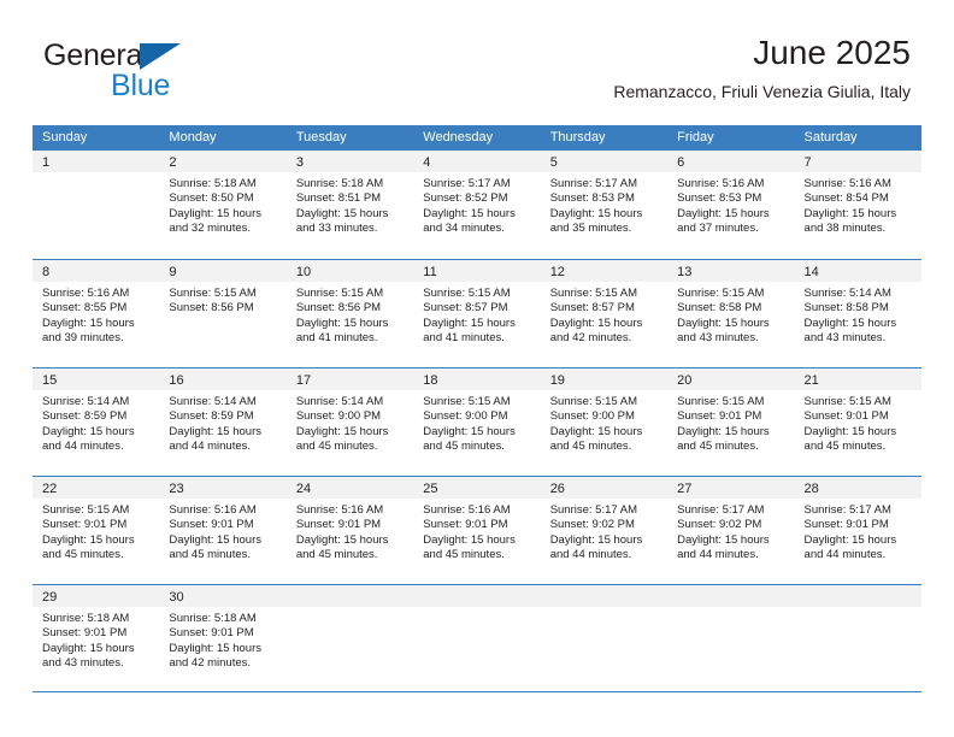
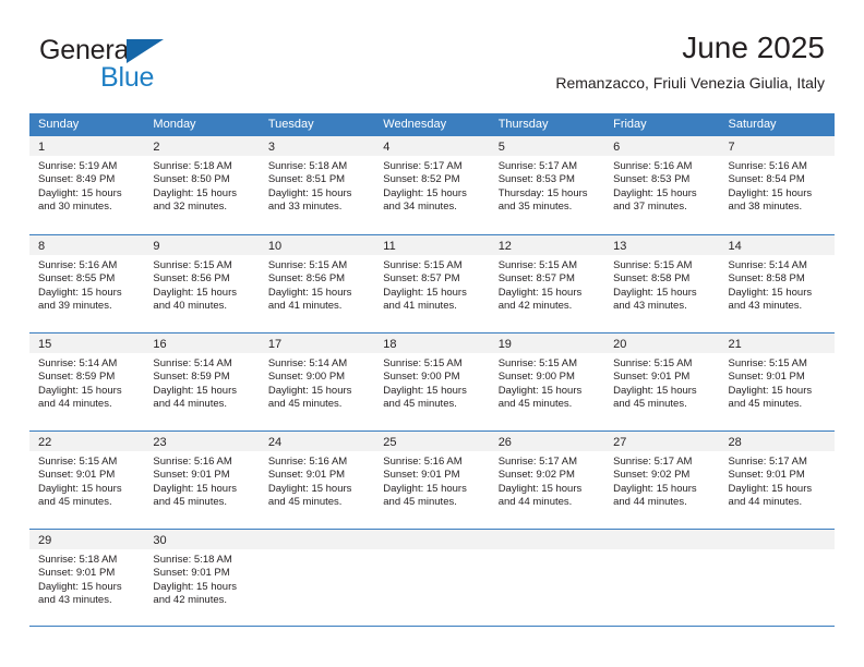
  General
  Blue
  June 2025
  Remanzacco, Friuli Venezia Giulia, Italy
  Sunday
  Monday
  Tuesday
  Wednesday
  Thursday
  Friday
  Saturday
  1
+ Sunrise: 5:19 AM
+ Sunset: 8:49 PM
+ Daylight: 15 hours and 30 minutes.
  2
  Sunrise: 5:18 AM
  Sunset: 8:50 PM
  Daylight: 15 hours and 32 minutes.
  3
  Sunrise: 5:18 AM
  Sunset: 8:51 PM
  Daylight: 15 hours and 33 minutes.
  4
  Sunrise: 5:17 AM
  Sunset: 8:52 PM
  Daylight: 15 hours and 34 minutes.
  5
  Sunrise: 5:17 AM
  Sunset: 8:53 PM
- Daylight: 15 hours and 35 minutes.
+ Thursday: 15 hours and 35 minutes.
  6
  Sunrise: 5:16 AM
  Sunset: 8:53 PM
  Daylight: 15 hours and 37 minutes.
  7
  Sunrise: 5:16 AM
  Sunset: 8:54 PM
  Daylight: 15 hours and 38 minutes.
  8
  Sunrise: 5:16 AM
  Sunset: 8:55 PM
  Daylight: 15 hours and 39 minutes.
  9
  Sunrise: 5:15 AM
  Sunset: 8:56 PM
+ Daylight: 15 hours and 40 minutes.
  10
  Sunrise: 5:15 AM
  Sunset: 8:56 PM
  Daylight: 15 hours and 41 minutes.
  11
  Sunrise: 5:15 AM
  Sunset: 8:57 PM
  Daylight: 15 hours and 41 minutes.
  12
  Sunrise: 5:15 AM
  Sunset: 8:57 PM
  Daylight: 15 hours and 42 minutes.
  13
  Sunrise: 5:15 AM
  Sunset: 8:58 PM
  Daylight: 15 hours and 43 minutes.
  14
  Sunrise: 5:14 AM
  Sunset: 8:58 PM
  Daylight: 15 hours and 43 minutes.
  15
  Sunrise: 5:14 AM
  Sunset: 8:59 PM
  Daylight: 15 hours and 44 minutes.
  16
  Sunrise: 5:14 AM
  Sunset: 8:59 PM
  Daylight: 15 hours and 44 minutes.
  17
  Sunrise: 5:14 AM
  Sunset: 9:00 PM
  Daylight: 15 hours and 45 minutes.
  18
  Sunrise: 5:15 AM
  Sunset: 9:00 PM
  Daylight: 15 hours and 45 minutes.
  19
  Sunrise: 5:15 AM
  Sunset: 9:00 PM
  Daylight: 15 hours and 45 minutes.
  20
  Sunrise: 5:15 AM
  Sunset: 9:01 PM
  Daylight: 15 hours and 45 minutes.
  21
  Sunrise: 5:15 AM
  Sunset: 9:01 PM
  Daylight: 15 hours and 45 minutes.
  22
  Sunrise: 5:15 AM
  Sunset: 9:01 PM
  Daylight: 15 hours and 45 minutes.
  23
  Sunrise: 5:16 AM
  Sunset: 9:01 PM
  Daylight: 15 hours and 45 minutes.
  24
  Sunrise: 5:16 AM
  Sunset: 9:01 PM
  Daylight: 15 hours and 45 minutes.
  25
  Sunrise: 5:16 AM
  Sunset: 9:01 PM
  Daylight: 15 hours and 45 minutes.
  26
  Sunrise: 5:17 AM
  Sunset: 9:02 PM
  Daylight: 15 hours and 44 minutes.
  27
  Sunrise: 5:17 AM
  Sunset: 9:02 PM
  Daylight: 15 hours and 44 minutes.
  28
  Sunrise: 5:17 AM
  Sunset: 9:01 PM
  Daylight: 15 hours and 44 minutes.
  29
  Sunrise: 5:18 AM
  Sunset: 9:01 PM
  Daylight: 15 hours and 43 minutes.
  30
  Sunrise: 5:18 AM
  Sunset: 9:01 PM
  Daylight: 15 hours and 42 minutes.
